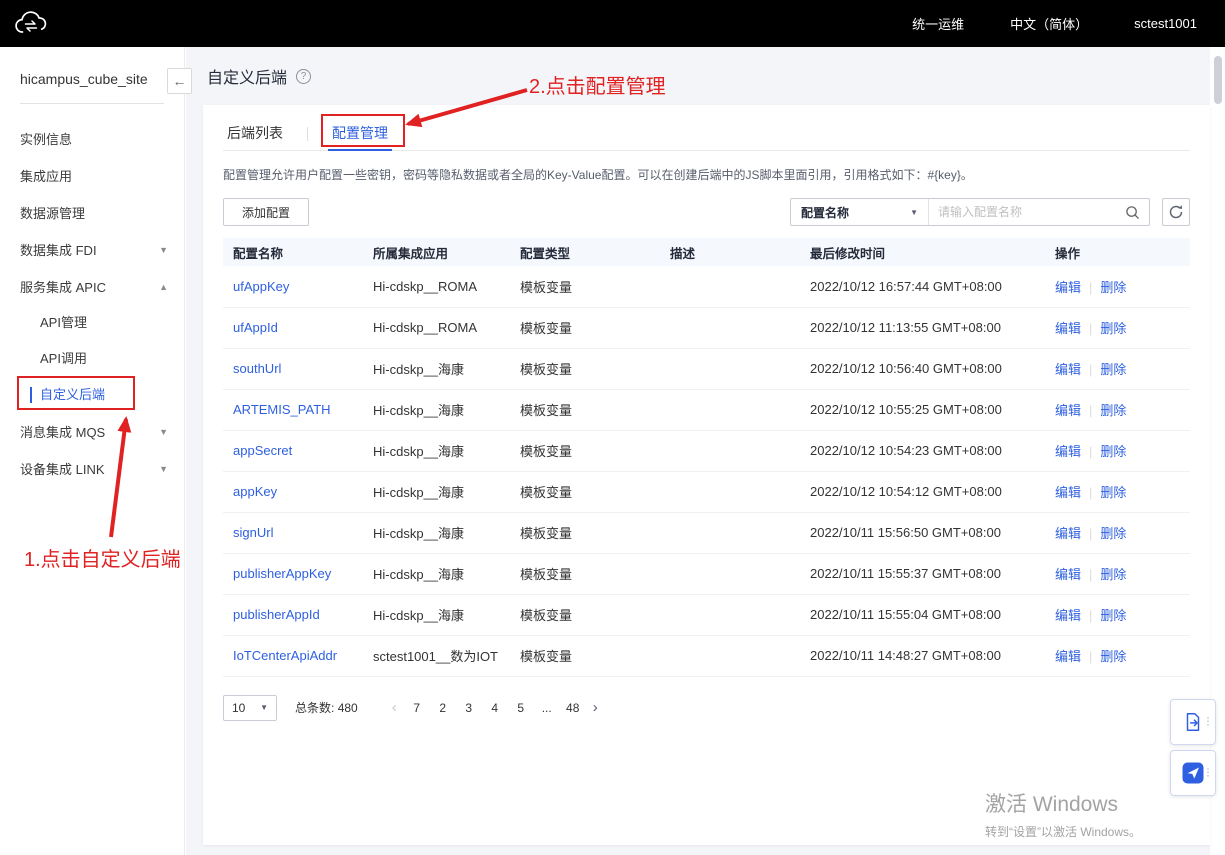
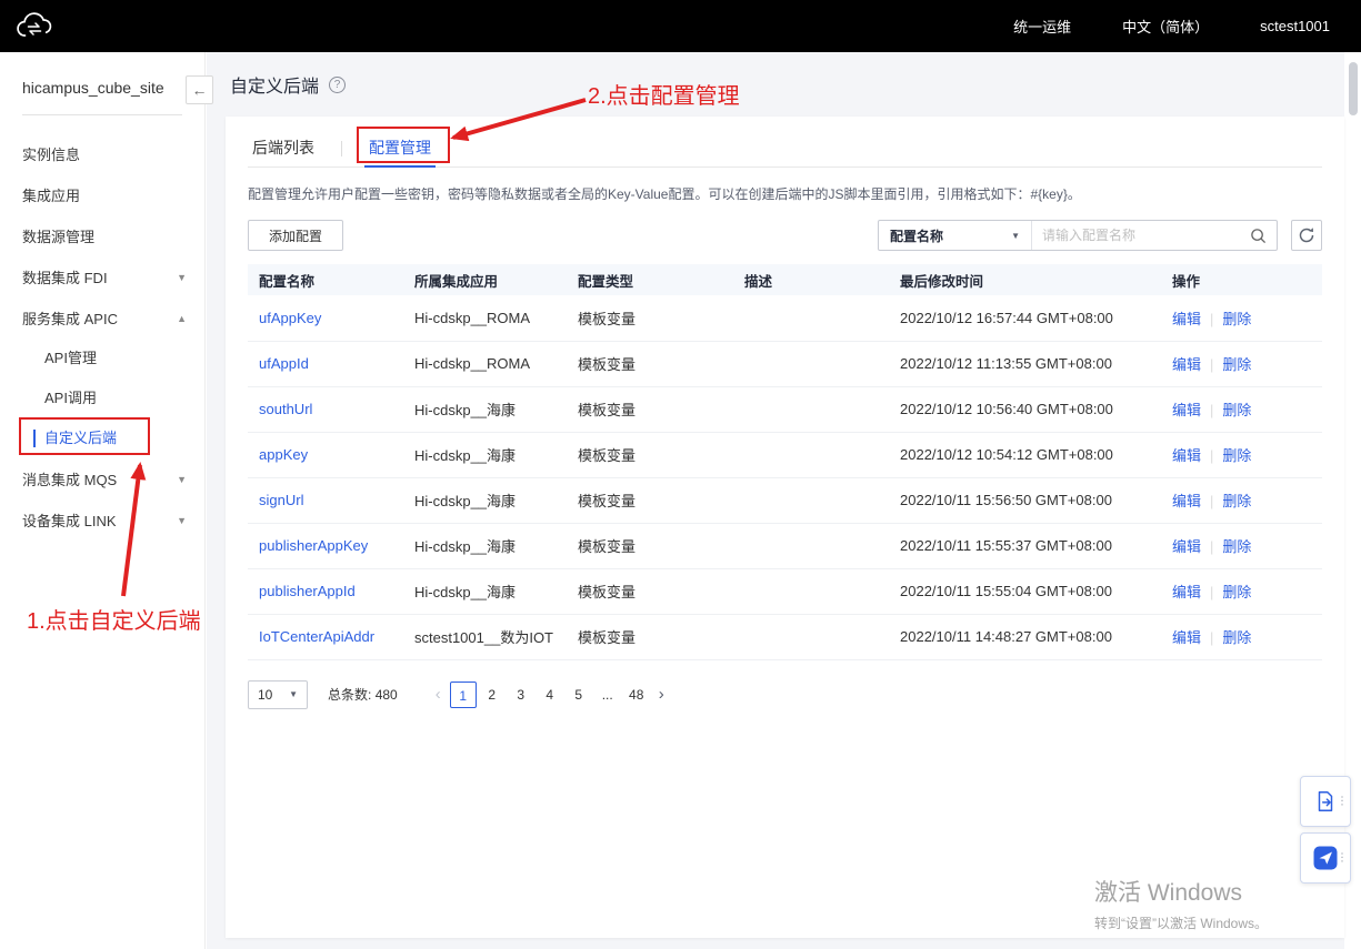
  统一运维
  中文（简体）
  sctest1001
  hicampus_cube_site
  实例信息
  集成应用
  数据源管理
  数据集成 FDI
  ▼
  服务集成 APIC
  ▲
  API管理
  API调用
  自定义后端
  消息集成 MQS
  ▼
  设备集成 LINK
  ▼
  ←
  自定义后端
  ?
  后端列表
  配置管理
  配置管理允许用户配置一些密钥，密码等隐私数据或者全局的Key-Value配置。可以在创建后端中的JS脚本里面引用，引用格式如下：#{key}。
  添加配置
  配置名称
  ▼
  请输入配置名称
  配置名称	所属集成应用	配置类型	描述	最后修改时间	操作
  ufAppKey	Hi-cdskp__ROMA	模板变量		2022/10/12 16:57:44 GMT+08:00	编辑 | 删除
  ufAppId	Hi-cdskp__ROMA	模板变量		2022/10/12 11:13:55 GMT+08:00	编辑 | 删除
  southUrl	Hi-cdskp__海康	模板变量		2022/10/12 10:56:40 GMT+08:00	编辑 | 删除
- ARTEMIS_PATH	Hi-cdskp__海康	模板变量		2022/10/12 10:55:25 GMT+08:00	编辑 | 删除
- appSecret	Hi-cdskp__海康	模板变量		2022/10/12 10:54:23 GMT+08:00	编辑 | 删除
  appKey	Hi-cdskp__海康	模板变量		2022/10/12 10:54:12 GMT+08:00	编辑 | 删除
  signUrl	Hi-cdskp__海康	模板变量		2022/10/11 15:56:50 GMT+08:00	编辑 | 删除
  publisherAppKey	Hi-cdskp__海康	模板变量		2022/10/11 15:55:37 GMT+08:00	编辑 | 删除
  publisherAppId	Hi-cdskp__海康	模板变量		2022/10/11 15:55:04 GMT+08:00	编辑 | 删除
  IoTCenterApiAddr	sctest1001__数为IOT	模板变量		2022/10/11 14:48:27 GMT+08:00	编辑 | 删除
  10
  ▼
  总条数: 480
  ‹
- 7
+ 1
  2
  3
  4
  5
  ...
  48
  ›
  ⋮
  ⋮
  激活 Windows
  转到“设置”以激活 Windows。
  1.点击自定义后端
  2.点击配置管理
